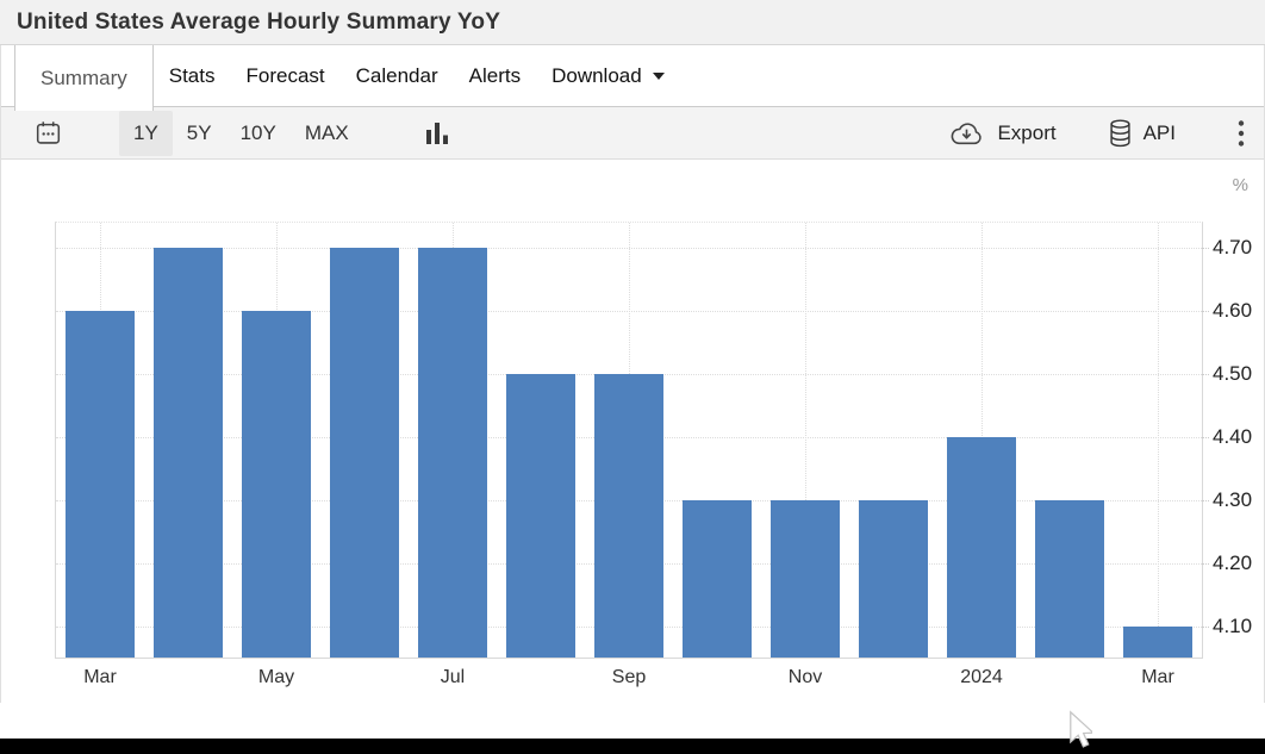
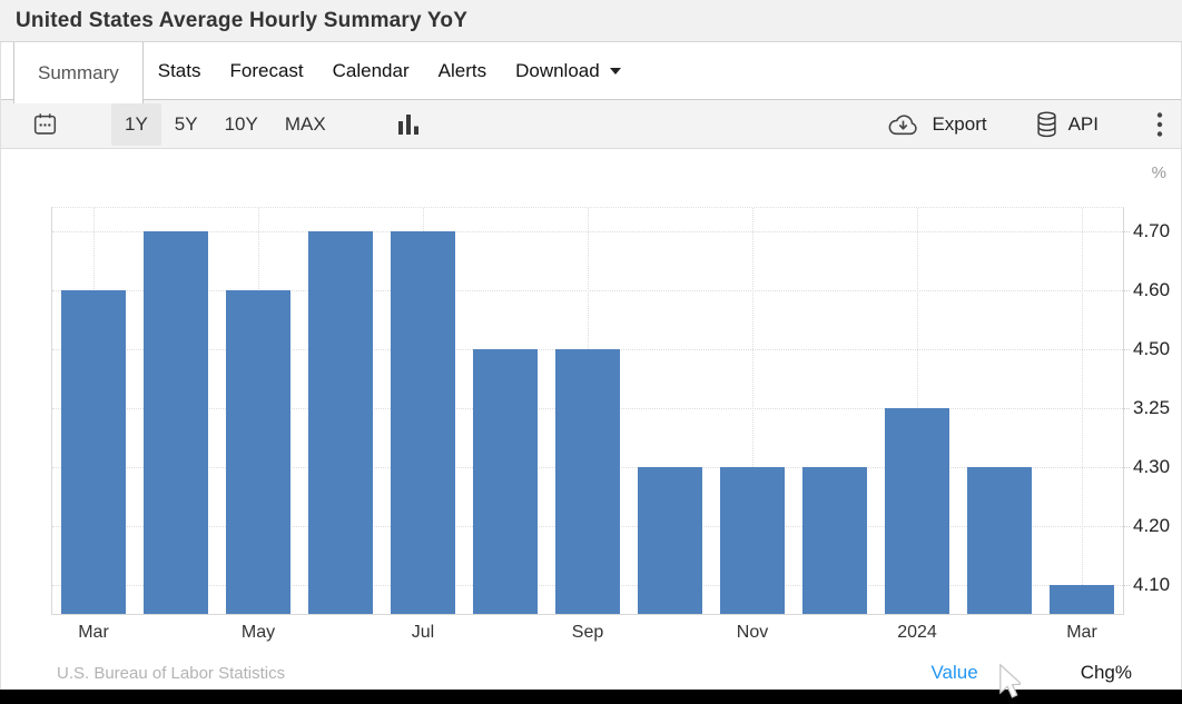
  United States Average Hourly Summary YoY
  Summary
  Stats
  Forecast
  Calendar
  Alerts
  Download
  1Y
  5Y
  10Y
  MAX
  Export
  API
  %
  4.70
  4.60
  4.50
- 4.40
+ 3.25
  4.30
  4.20
  4.10
  Mar
  May
  Jul
  Sep
  Nov
  2024
  Mar
+ U.S. Bureau of Labor Statistics
+ Value
+ Chg%
